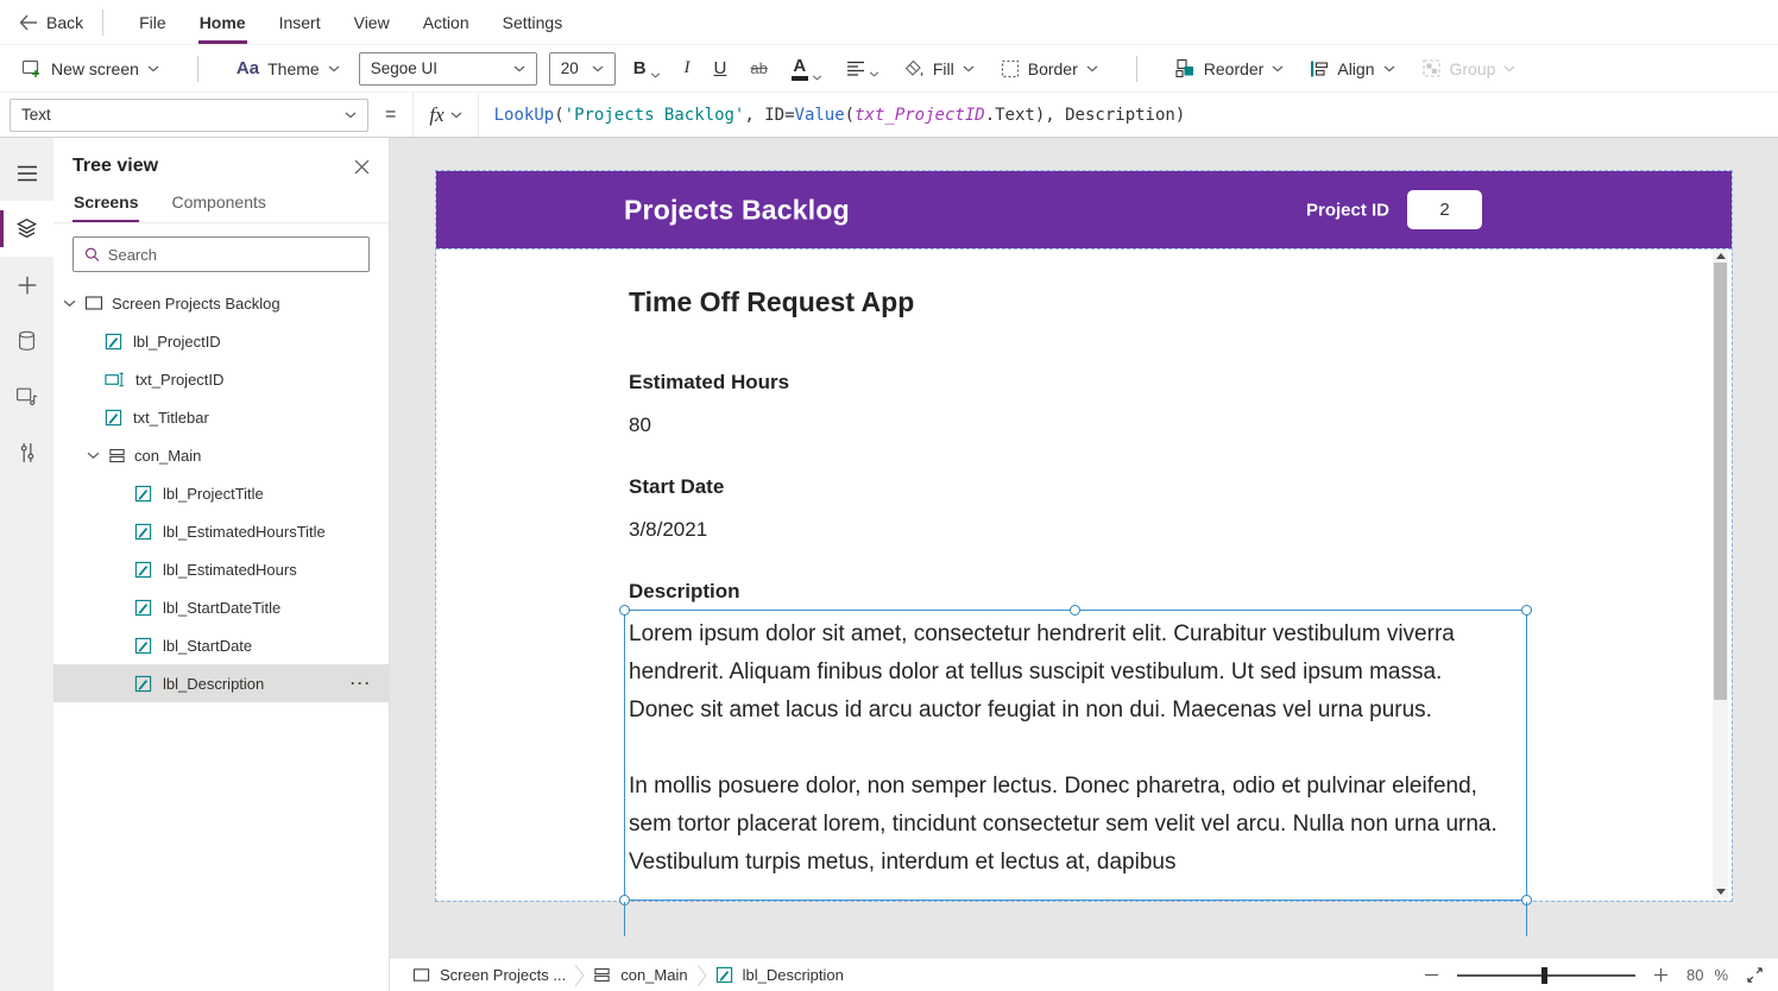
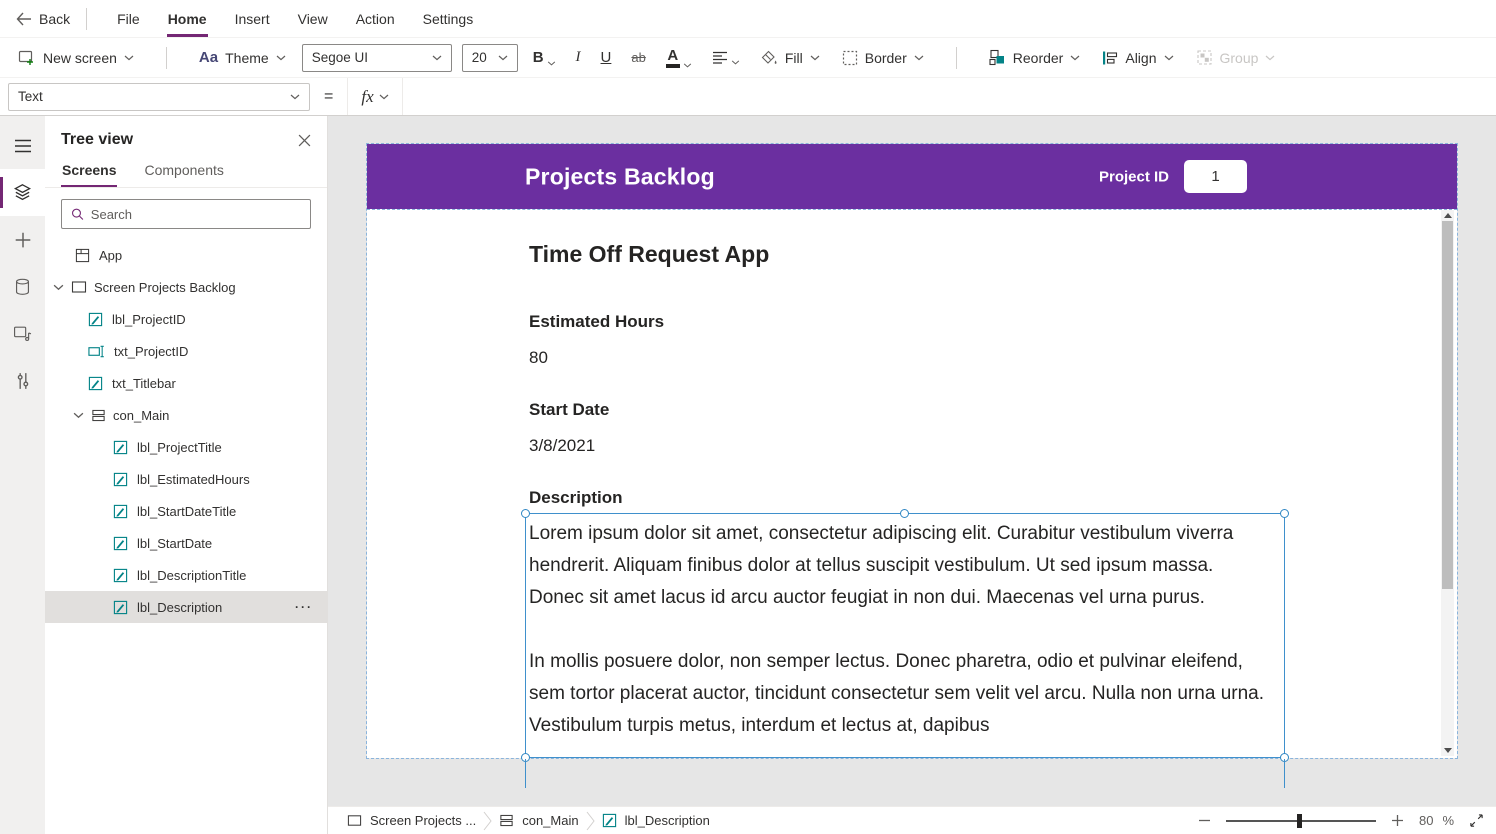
  Back
  File
  Home
  Insert
  View
  Action
  Settings
  New screen
  Aa
  Theme
  Segoe UI
  20
  B
  I
  U
  ab
  A
  Fill
  Border
  Reorder
  Align
  Group
  Text
  =
  fx
- LookUp('Projects Backlog', ID=Value(txt_ProjectID.Text), Description)
  Tree view
  Screens
  Components
  Search
+ App
  Screen Projects Backlog
  lbl_ProjectID
  txt_ProjectID
  txt_Titlebar
  con_Main
  lbl_ProjectTitle
- lbl_EstimatedHoursTitle
  lbl_EstimatedHours
  lbl_StartDateTitle
  lbl_StartDate
+ lbl_DescriptionTitle
  lbl_Description
  ···
  Projects Backlog
  Project ID
- 2
+ 1
  Time Off Request App
  Estimated Hours
  80
  Start Date
  3/8/2021
  Description
- Lorem ipsum dolor sit amet, consectetur hendrerit elit. Curabitur vestibulum viverra hendrerit. Aliquam finibus dolor at tellus suscipit vestibulum. Ut sed ipsum massa. Donec sit amet lacus id arcu auctor feugiat in non dui. Maecenas vel urna purus.
+ Lorem ipsum dolor sit amet, consectetur adipiscing elit. Curabitur vestibulum viverra hendrerit. Aliquam finibus dolor at tellus suscipit vestibulum. Ut sed ipsum massa. Donec sit amet lacus id arcu auctor feugiat in non dui. Maecenas vel urna purus.
- In mollis posuere dolor, non semper lectus. Donec pharetra, odio et pulvinar eleifend, sem tortor placerat lorem, tincidunt consectetur sem velit vel arcu. Nulla non urna urna. Vestibulum turpis metus, interdum et lectus at, dapibus
+ In mollis posuere dolor, non semper lectus. Donec pharetra, odio et pulvinar eleifend, sem tortor placerat auctor, tincidunt consectetur sem velit vel arcu. Nulla non urna urna. Vestibulum turpis metus, interdum et lectus at, dapibus
  Screen Projects ...
  con_Main
  lbl_Description
  80
  %
